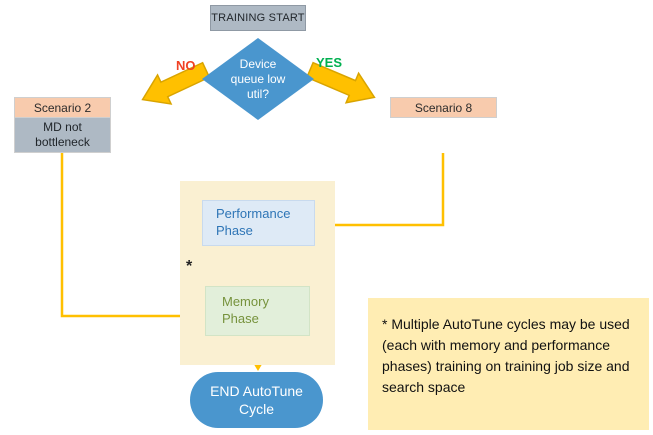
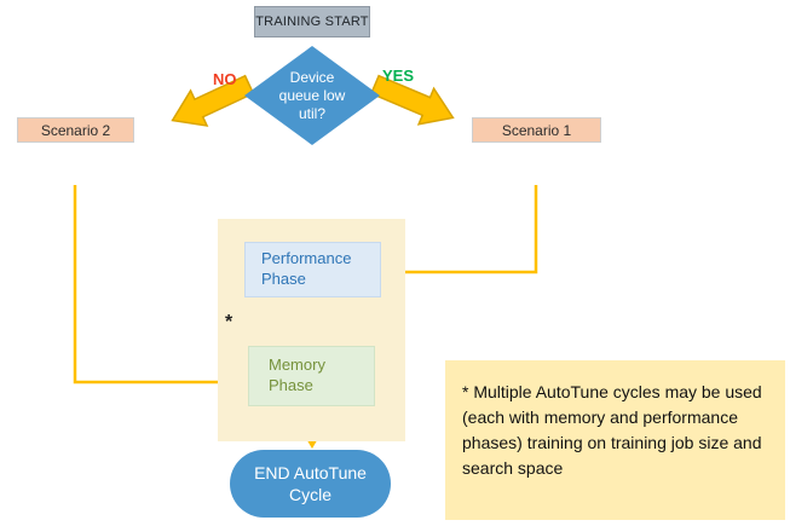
  TRAINING START
  Device queue low util?
  NO
  YES
  Scenario 2
- MD not bottleneck
- Scenario 8
+ Scenario 1
  Performance Phase
  *
  Memory Phase
  END AutoTune Cycle
  * Multiple AutoTune cycles may be used (each with memory and performance phases) training on training job size and search space
